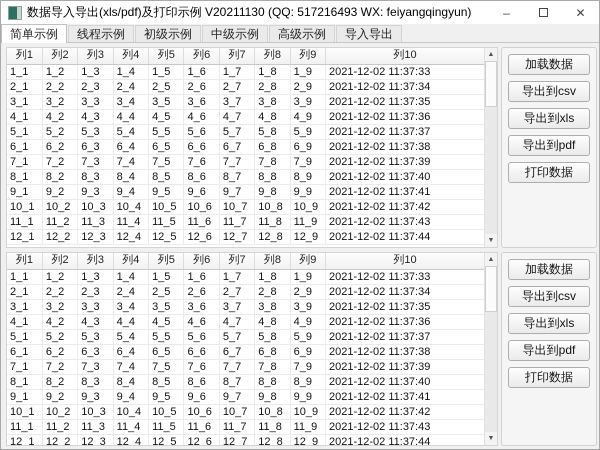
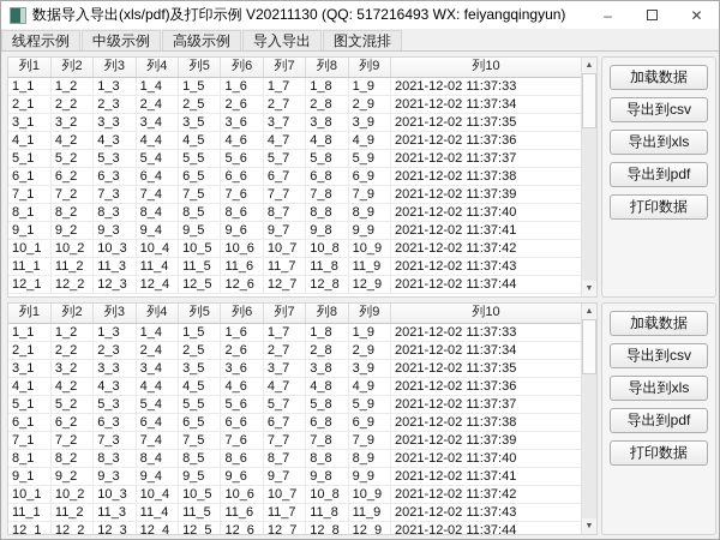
  数据导入导出(xls/pdf)及打印示例 V20211130 (QQ: 517216493 WX: feiyangqingyun)
  –
  ✕
- 简单示例
  线程示例
- 初级示例
  中级示例
  高级示例
  导入导出
+ 图文混排
  列1	列2	列3	列4	列5	列6	列7	列8	列9	列10
  1_1	1_2	1_3	1_4	1_5	1_6	1_7	1_8	1_9	2021-12-02 11:37:33
  2_1	2_2	2_3	2_4	2_5	2_6	2_7	2_8	2_9	2021-12-02 11:37:34
  3_1	3_2	3_3	3_4	3_5	3_6	3_7	3_8	3_9	2021-12-02 11:37:35
  4_1	4_2	4_3	4_4	4_5	4_6	4_7	4_8	4_9	2021-12-02 11:37:36
  5_1	5_2	5_3	5_4	5_5	5_6	5_7	5_8	5_9	2021-12-02 11:37:37
  6_1	6_2	6_3	6_4	6_5	6_6	6_7	6_8	6_9	2021-12-02 11:37:38
  7_1	7_2	7_3	7_4	7_5	7_6	7_7	7_8	7_9	2021-12-02 11:37:39
  8_1	8_2	8_3	8_4	8_5	8_6	8_7	8_8	8_9	2021-12-02 11:37:40
  9_1	9_2	9_3	9_4	9_5	9_6	9_7	9_8	9_9	2021-12-02 11:37:41
  10_1	10_2	10_3	10_4	10_5	10_6	10_7	10_8	10_9	2021-12-02 11:37:42
  11_1	11_2	11_3	11_4	11_5	11_6	11_7	11_8	11_9	2021-12-02 11:37:43
  12_1	12_2	12_3	12_4	12_5	12_6	12_7	12_8	12_9	2021-12-02 11:37:44
  加载数据
  导出到csv
  导出到xls
  导出到pdf
  打印数据
  列1	列2	列3	列4	列5	列6	列7	列8	列9	列10
  1_1	1_2	1_3	1_4	1_5	1_6	1_7	1_8	1_9	2021-12-02 11:37:33
  2_1	2_2	2_3	2_4	2_5	2_6	2_7	2_8	2_9	2021-12-02 11:37:34
  3_1	3_2	3_3	3_4	3_5	3_6	3_7	3_8	3_9	2021-12-02 11:37:35
  4_1	4_2	4_3	4_4	4_5	4_6	4_7	4_8	4_9	2021-12-02 11:37:36
  5_1	5_2	5_3	5_4	5_5	5_6	5_7	5_8	5_9	2021-12-02 11:37:37
  6_1	6_2	6_3	6_4	6_5	6_6	6_7	6_8	6_9	2021-12-02 11:37:38
  7_1	7_2	7_3	7_4	7_5	7_6	7_7	7_8	7_9	2021-12-02 11:37:39
  8_1	8_2	8_3	8_4	8_5	8_6	8_7	8_8	8_9	2021-12-02 11:37:40
  9_1	9_2	9_3	9_4	9_5	9_6	9_7	9_8	9_9	2021-12-02 11:37:41
  10_1	10_2	10_3	10_4	10_5	10_6	10_7	10_8	10_9	2021-12-02 11:37:42
  11_1	11_2	11_3	11_4	11_5	11_6	11_7	11_8	11_9	2021-12-02 11:37:43
  12_1	12_2	12_3	12_4	12_5	12_6	12_7	12_8	12_9	2021-12-02 11:37:44
  加载数据
  导出到csv
  导出到xls
  导出到pdf
  打印数据
